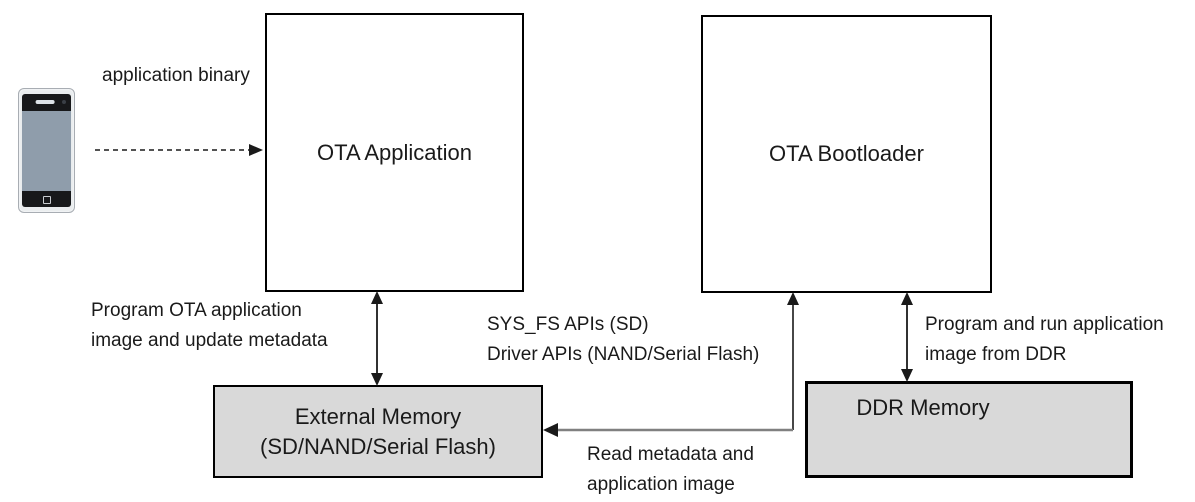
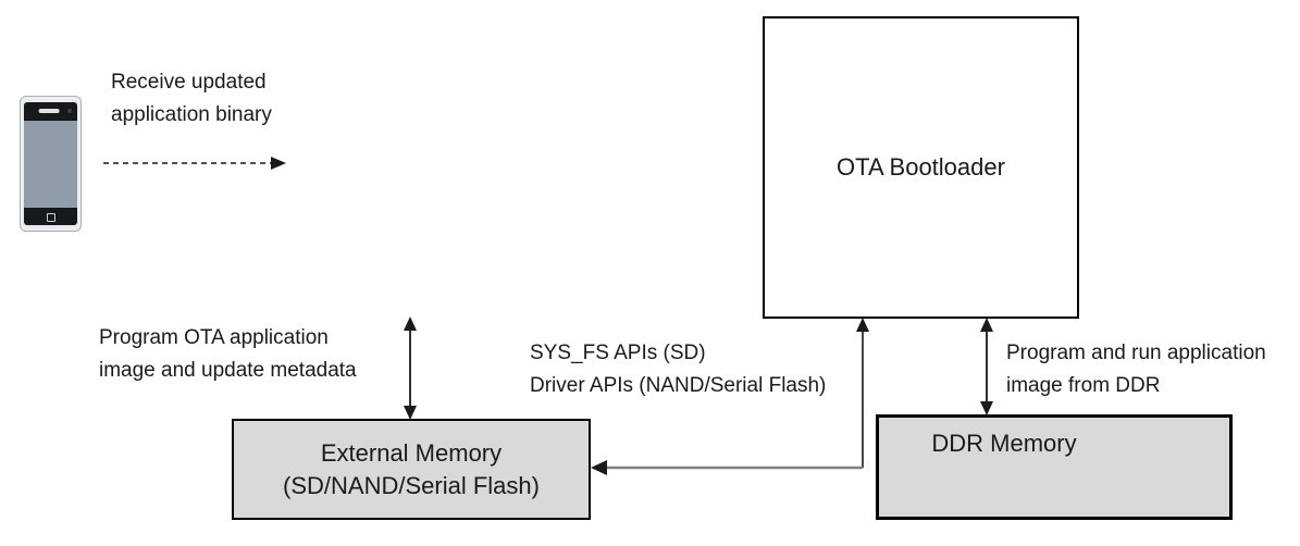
+ Receive updated
  application binary
  Program OTA application
  image and update metadata
  SYS_FS APIs (SD)
  Driver APIs (NAND/Serial Flash)
  Program and run application
  image from DDR
- Read metadata and
- application image
- OTA Application
  OTA Bootloader
  External Memory
  (SD/NAND/Serial Flash)
  DDR Memory
